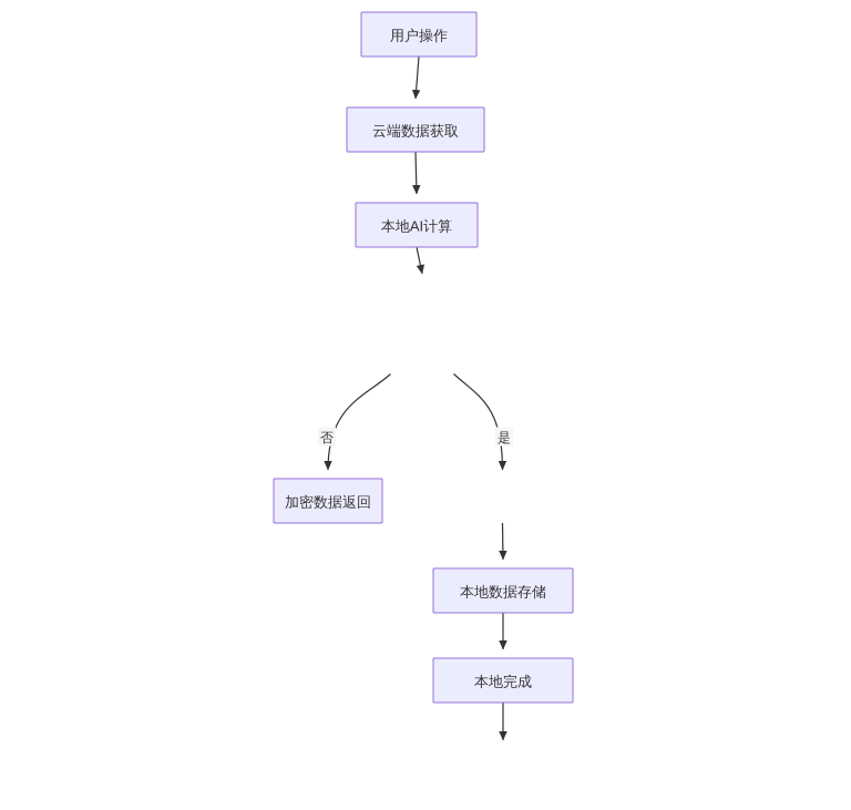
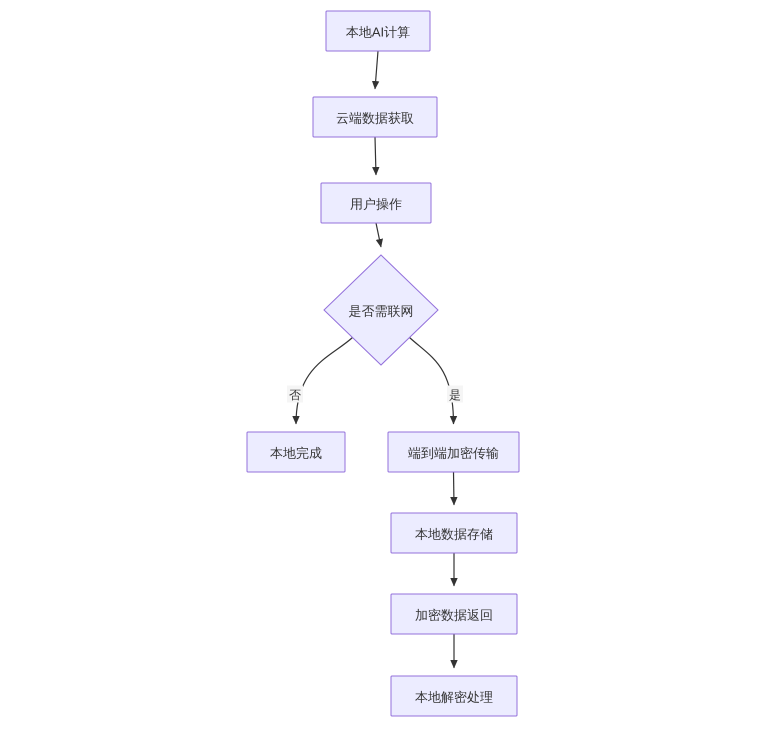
- 用户操作
+ 本地AI计算
  云端数据获取
- 本地AI计算
+ 用户操作
+ 是否需联网
- 加密数据返回
+ 本地完成
+ 端到端加密传输
  本地数据存储
- 本地完成
+ 加密数据返回
+ 本地解密处理
  否
  是
